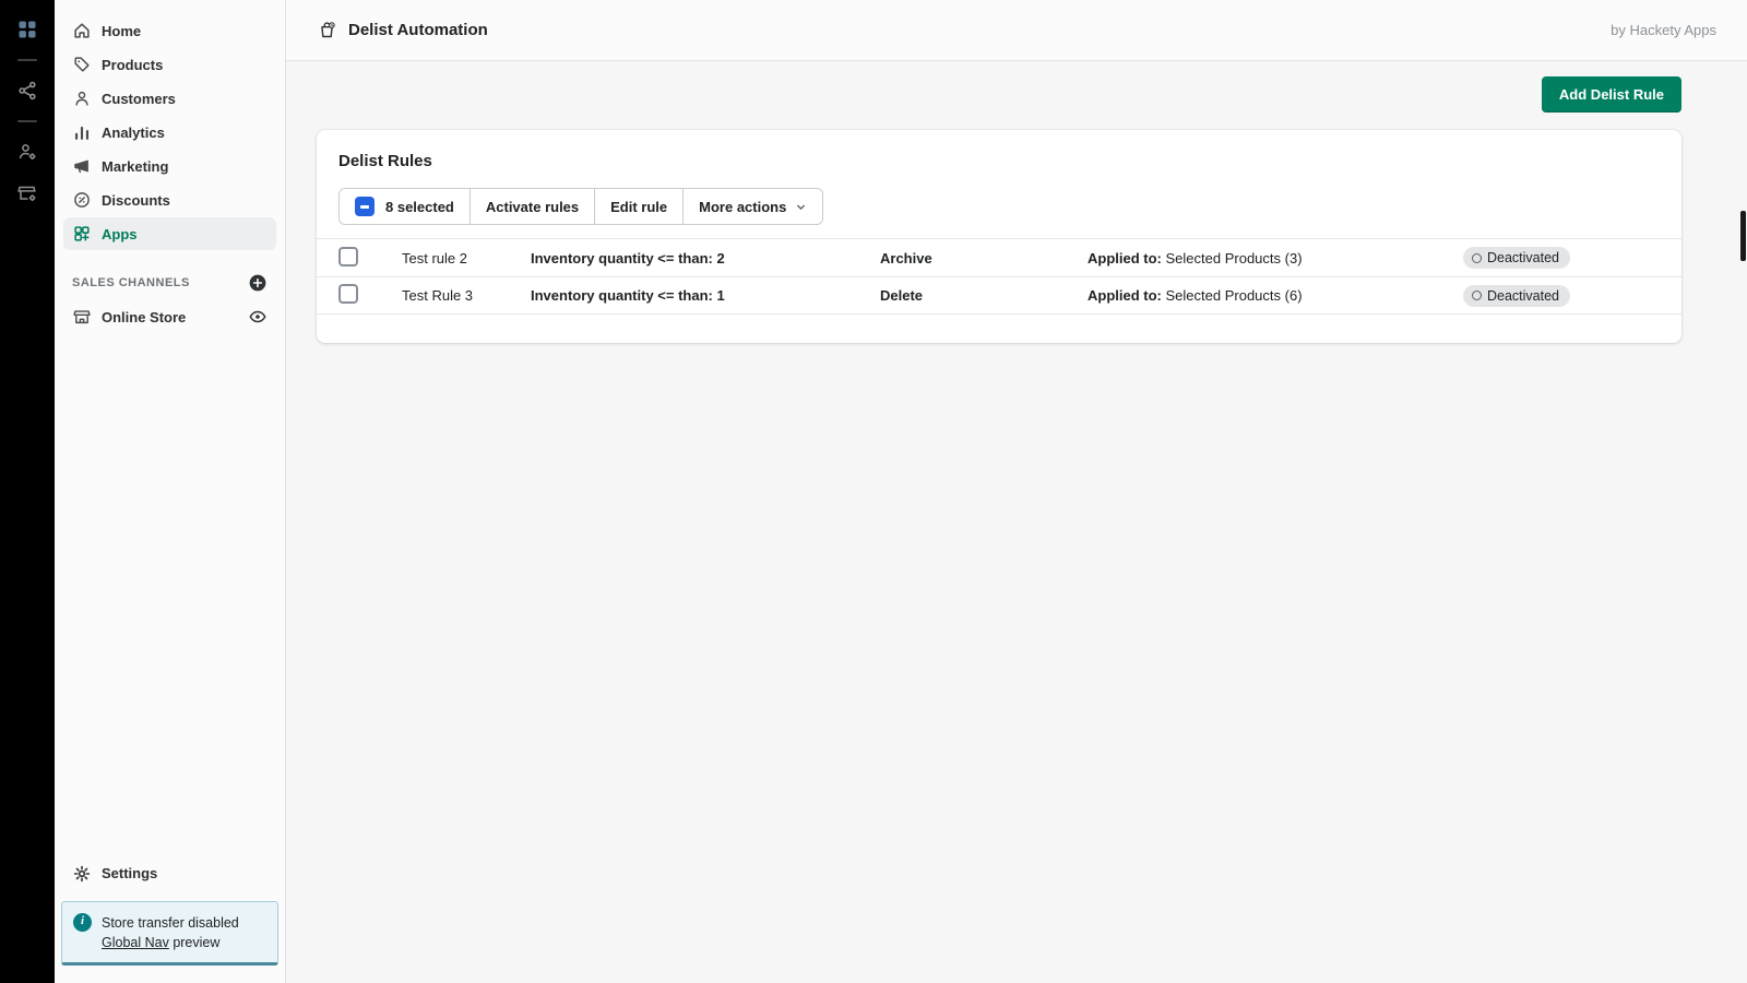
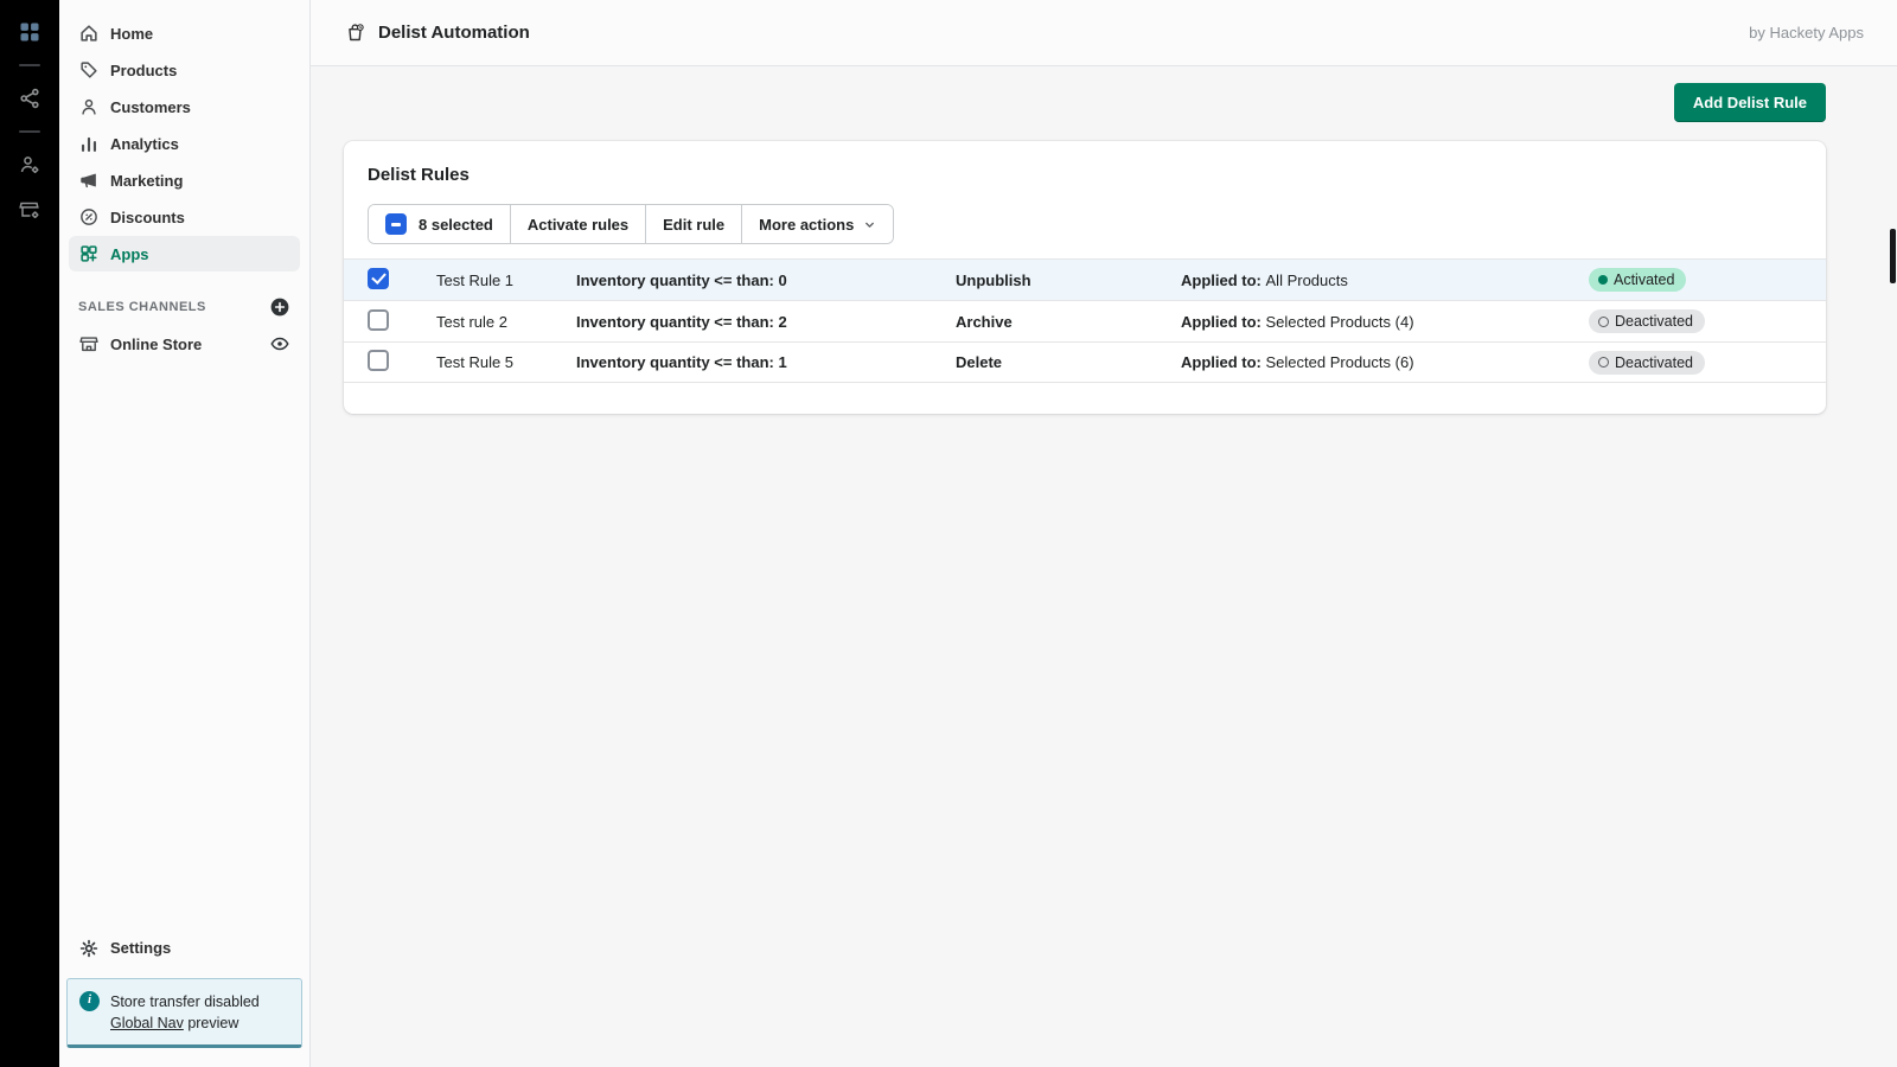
  Home
  Products
  Customers
  Analytics
  Marketing
  Discounts
  Apps
  SALES CHANNELS
  Online Store
  Settings
  i
  Store transfer disabled
  Global Nav preview
  Delist Automation
  by Hackety Apps
  Add Delist Rule
  Delist Rules
  8 selected
  Activate rules
  Edit rule
  More actions
+ Test Rule 1
+ Inventory quantity <= than: 0
+ Unpublish
+ Applied to: All Products
+ Activated
  Test rule 2
  Inventory quantity <= than: 2
  Archive
- Applied to: Selected Products (3)
+ Applied to: Selected Products (4)
  Deactivated
- Test Rule 3
+ Test Rule 5
  Inventory quantity <= than: 1
  Delete
  Applied to: Selected Products (6)
  Deactivated
